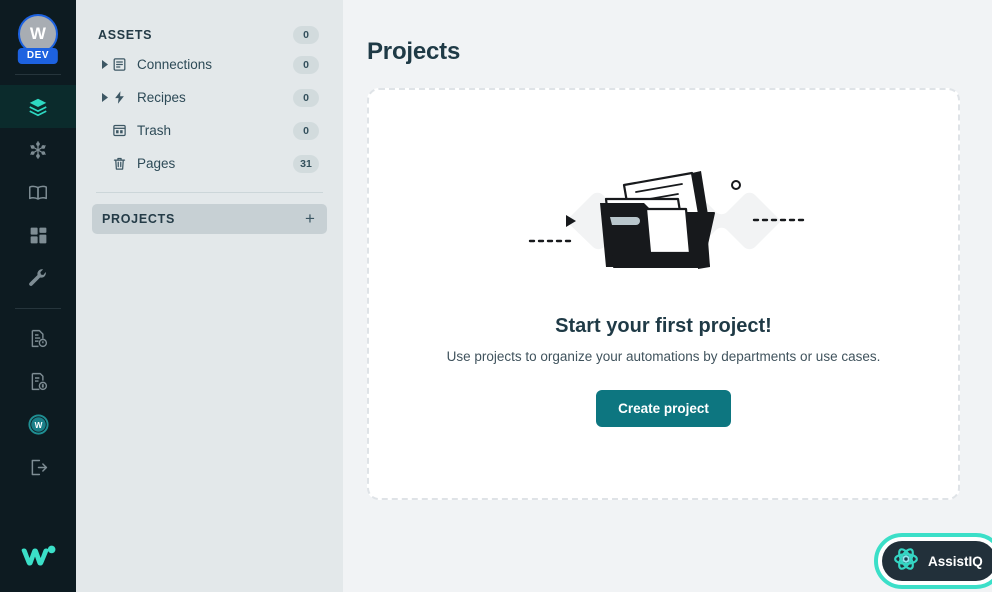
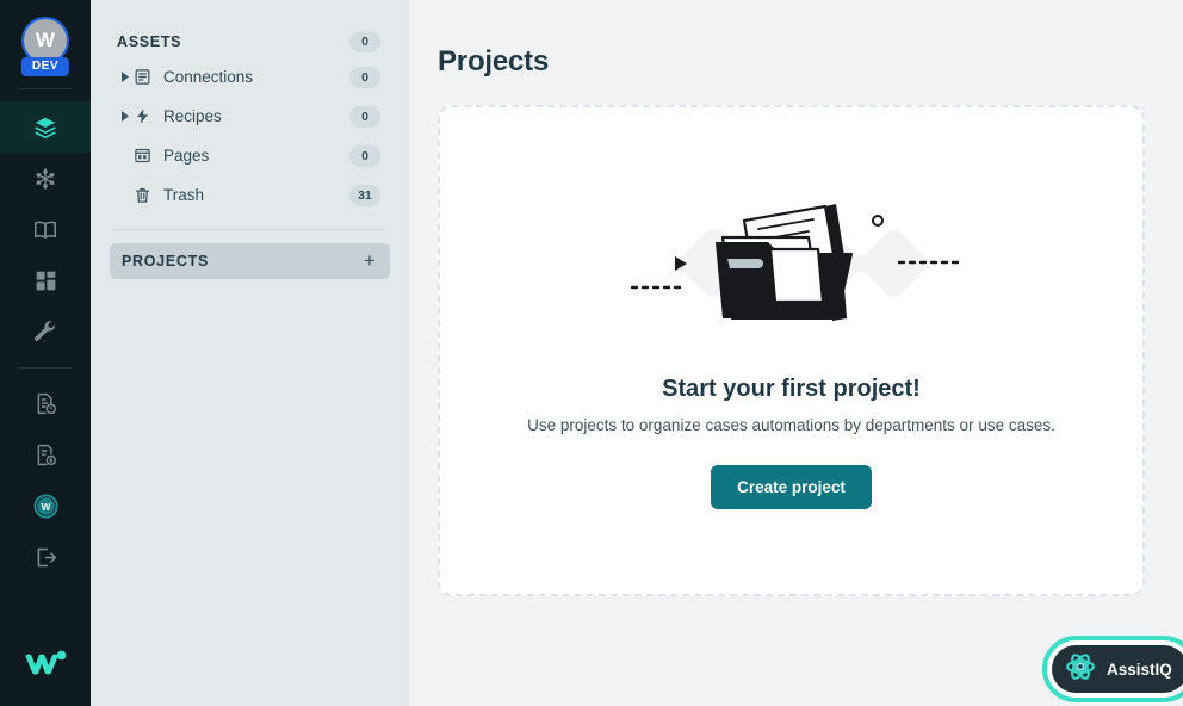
  W
  DEV
  W
  ASSETS
  0
  Connections
  0
  Recipes
  0
- Trash
+ Pages
  0
- Pages
+ Trash
  31
  PROJECTS
  +
  Projects
  Start your first project!
- Use projects to organize your automations by departments or use cases.
+ Use projects to organize cases automations by departments or use cases.
  Create project
  AssistIQ
